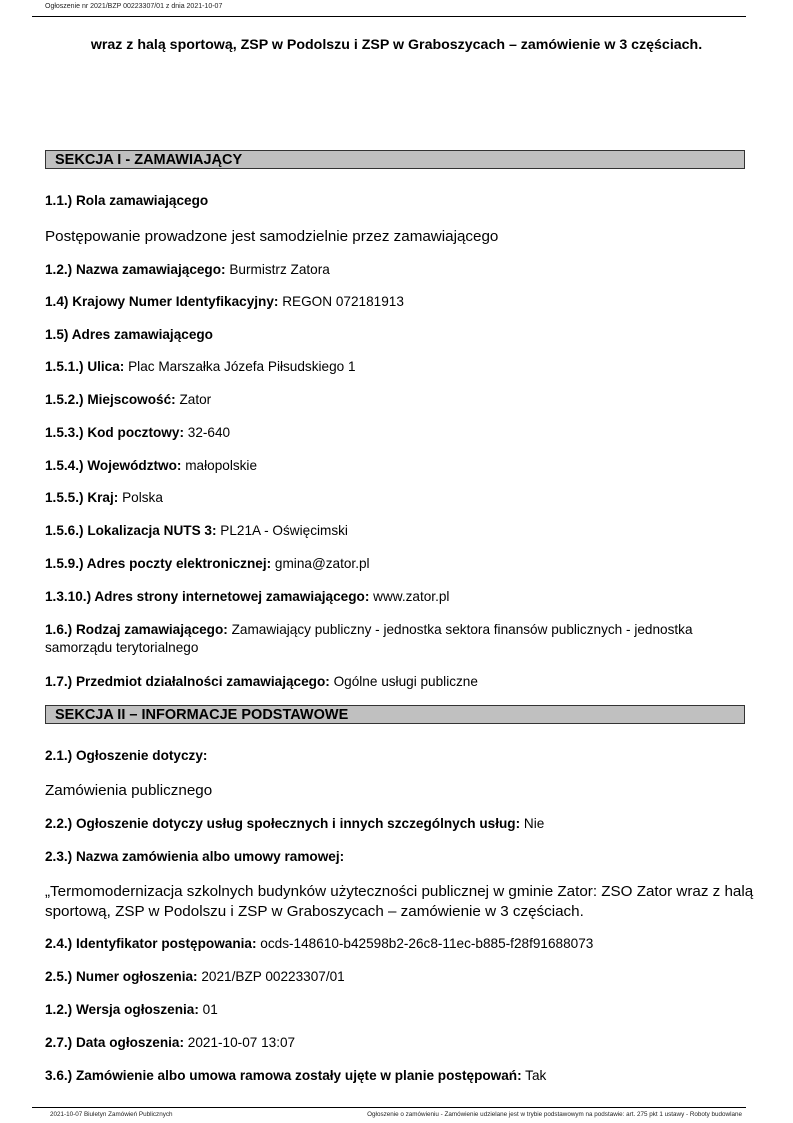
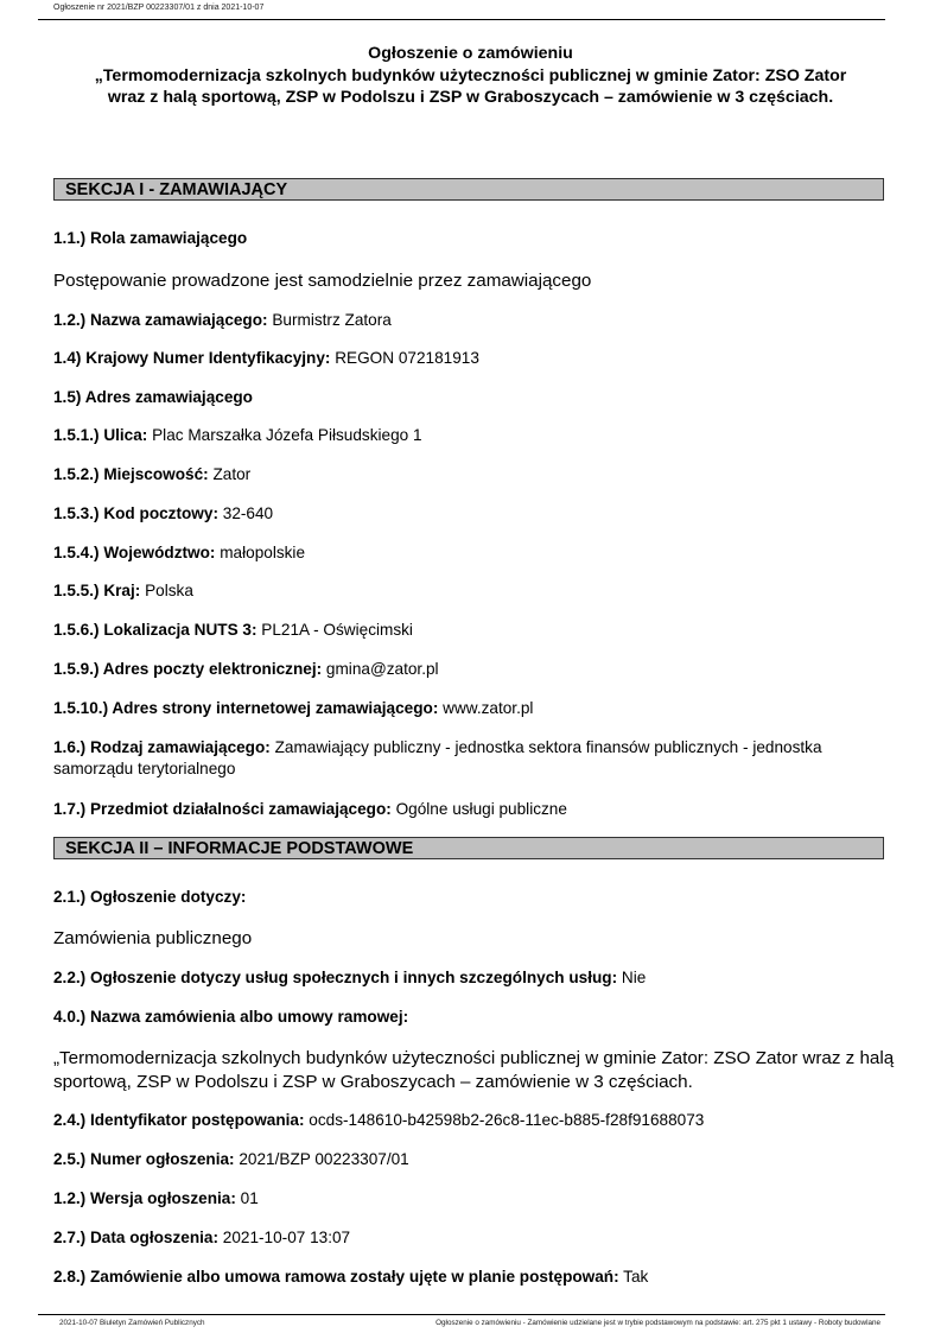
+ Ogłoszenie o zamówieniu
+ „Termomodernizacja szkolnych budynków użyteczności publicznej w gminie Zator: ZSO Zator
  wraz z halą sportową, ZSP w Podolszu i ZSP w Graboszycach – zamówienie w 3 częściach.
  SEKCJA I - ZAMAWIAJĄCY
  1.1.) Rola zamawiającego
  Postępowanie prowadzone jest samodzielnie przez zamawiającego
  1.2.) Nazwa zamawiającego: Burmistrz Zatora
  1.4) Krajowy Numer Identyfikacyjny: REGON 072181913
  1.5) Adres zamawiającego
  1.5.1.) Ulica: Plac Marszałka Józefa Piłsudskiego 1
  1.5.2.) Miejscowość: Zator
  1.5.3.) Kod pocztowy: 32-640
  1.5.4.) Województwo: małopolskie
  1.5.5.) Kraj: Polska
  1.5.6.) Lokalizacja NUTS 3: PL21A - Oświęcimski
  1.5.9.) Adres poczty elektronicznej: gmina@zator.pl
- 1.3.10.) Adres strony internetowej zamawiającego: www.zator.pl
+ 1.5.10.) Adres strony internetowej zamawiającego: www.zator.pl
  1.6.) Rodzaj zamawiającego: Zamawiający publiczny - jednostka sektora finansów publicznych - jednostka samorządu terytorialnego
  1.7.) Przedmiot działalności zamawiającego: Ogólne usługi publiczne
  SEKCJA II – INFORMACJE PODSTAWOWE
  2.1.) Ogłoszenie dotyczy:
  Zamówienia publicznego
  2.2.) Ogłoszenie dotyczy usług społecznych i innych szczególnych usług: Nie
- 2.3.) Nazwa zamówienia albo umowy ramowej:
+ 4.0.) Nazwa zamówienia albo umowy ramowej:
  „Termomodernizacja szkolnych budynków użyteczności publicznej w gminie Zator: ZSO Zator wraz z halą sportową, ZSP w Podolszu i ZSP w Graboszycach – zamówienie w 3 częściach.
  2.4.) Identyfikator postępowania: ocds-148610-b42598b2-26c8-11ec-b885-f28f91688073
  2.5.) Numer ogłoszenia: 2021/BZP 00223307/01
  1.2.) Wersja ogłoszenia: 01
  2.7.) Data ogłoszenia: 2021-10-07 13:07
- 3.6.) Zamówienie albo umowa ramowa zostały ujęte w planie postępowań: Tak
+ 2.8.) Zamówienie albo umowa ramowa zostały ujęte w planie postępowań: Tak
